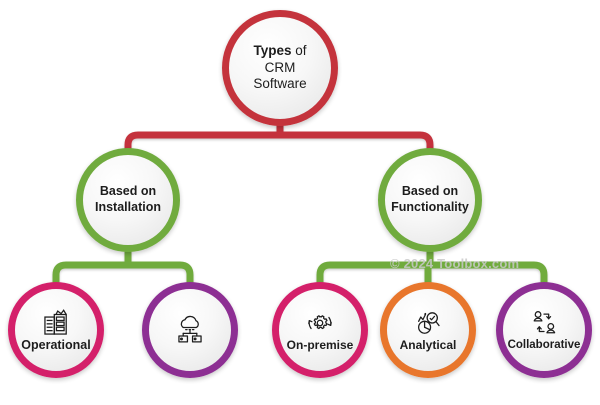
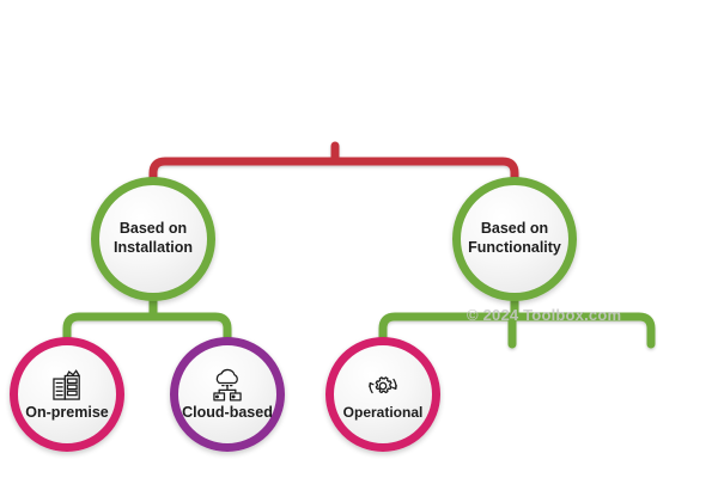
  © 2024 Toolbox.com
- Types of
- CRM
- Software
  Based on
  Installation
  Based on
  Functionality
- Operational
+ On-premise
+ Cloud-based
- On-premise
+ Operational
- Analytical
- Collaborative
